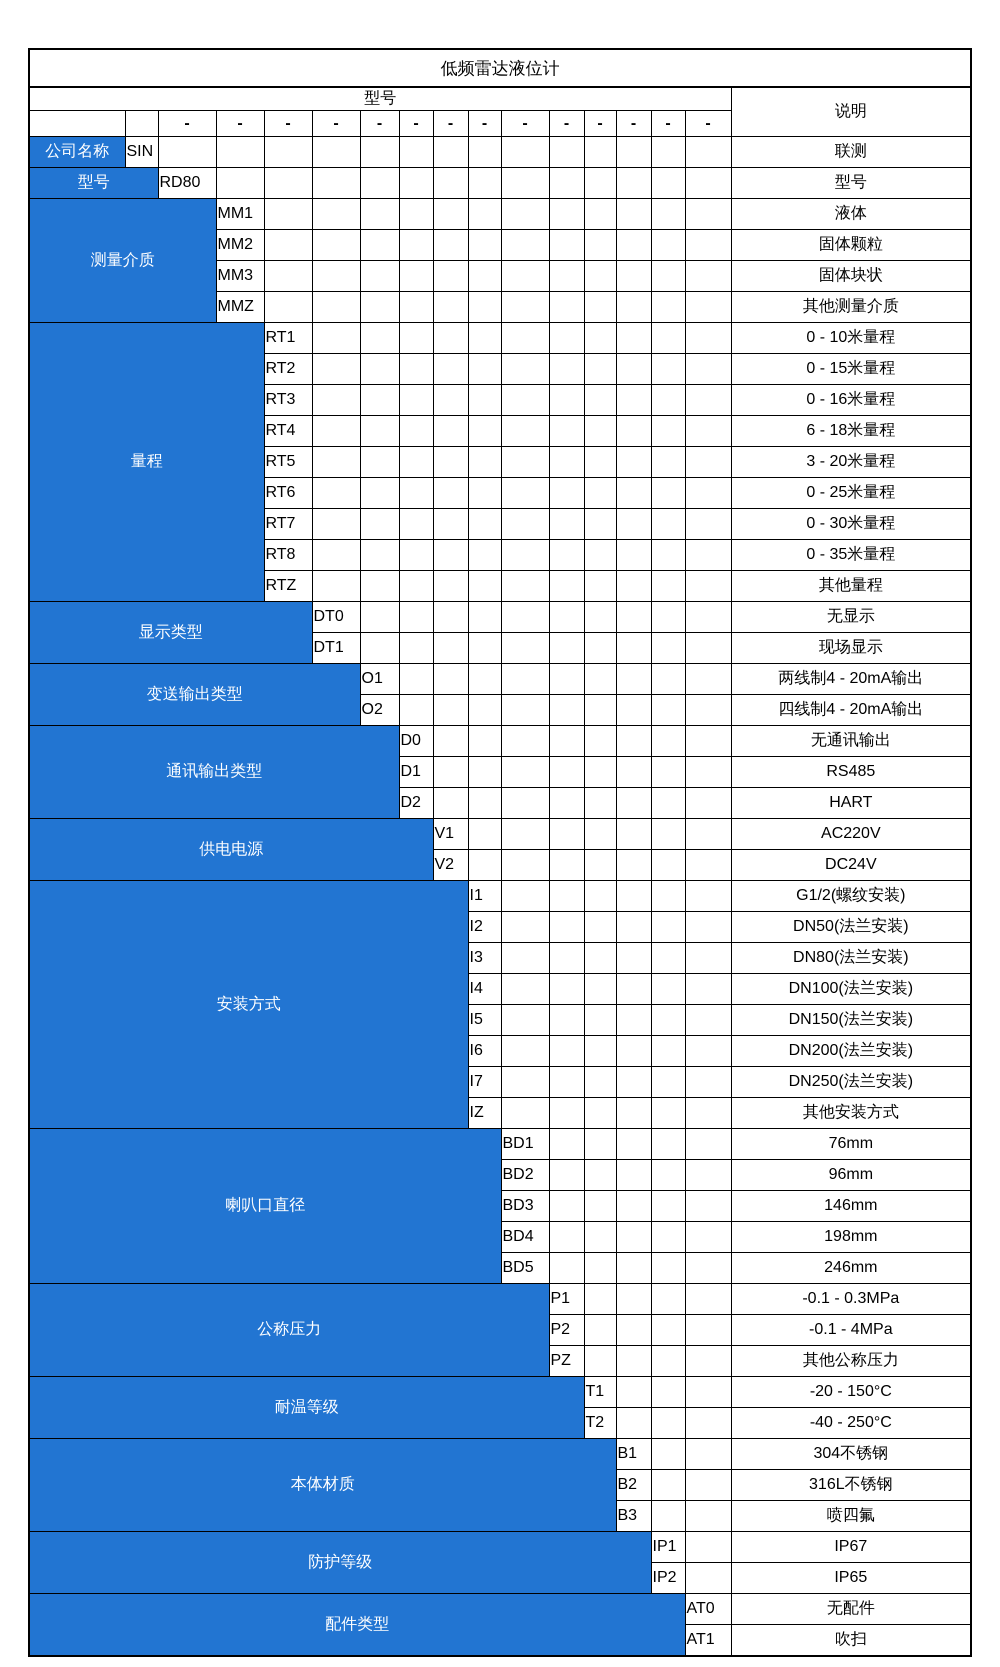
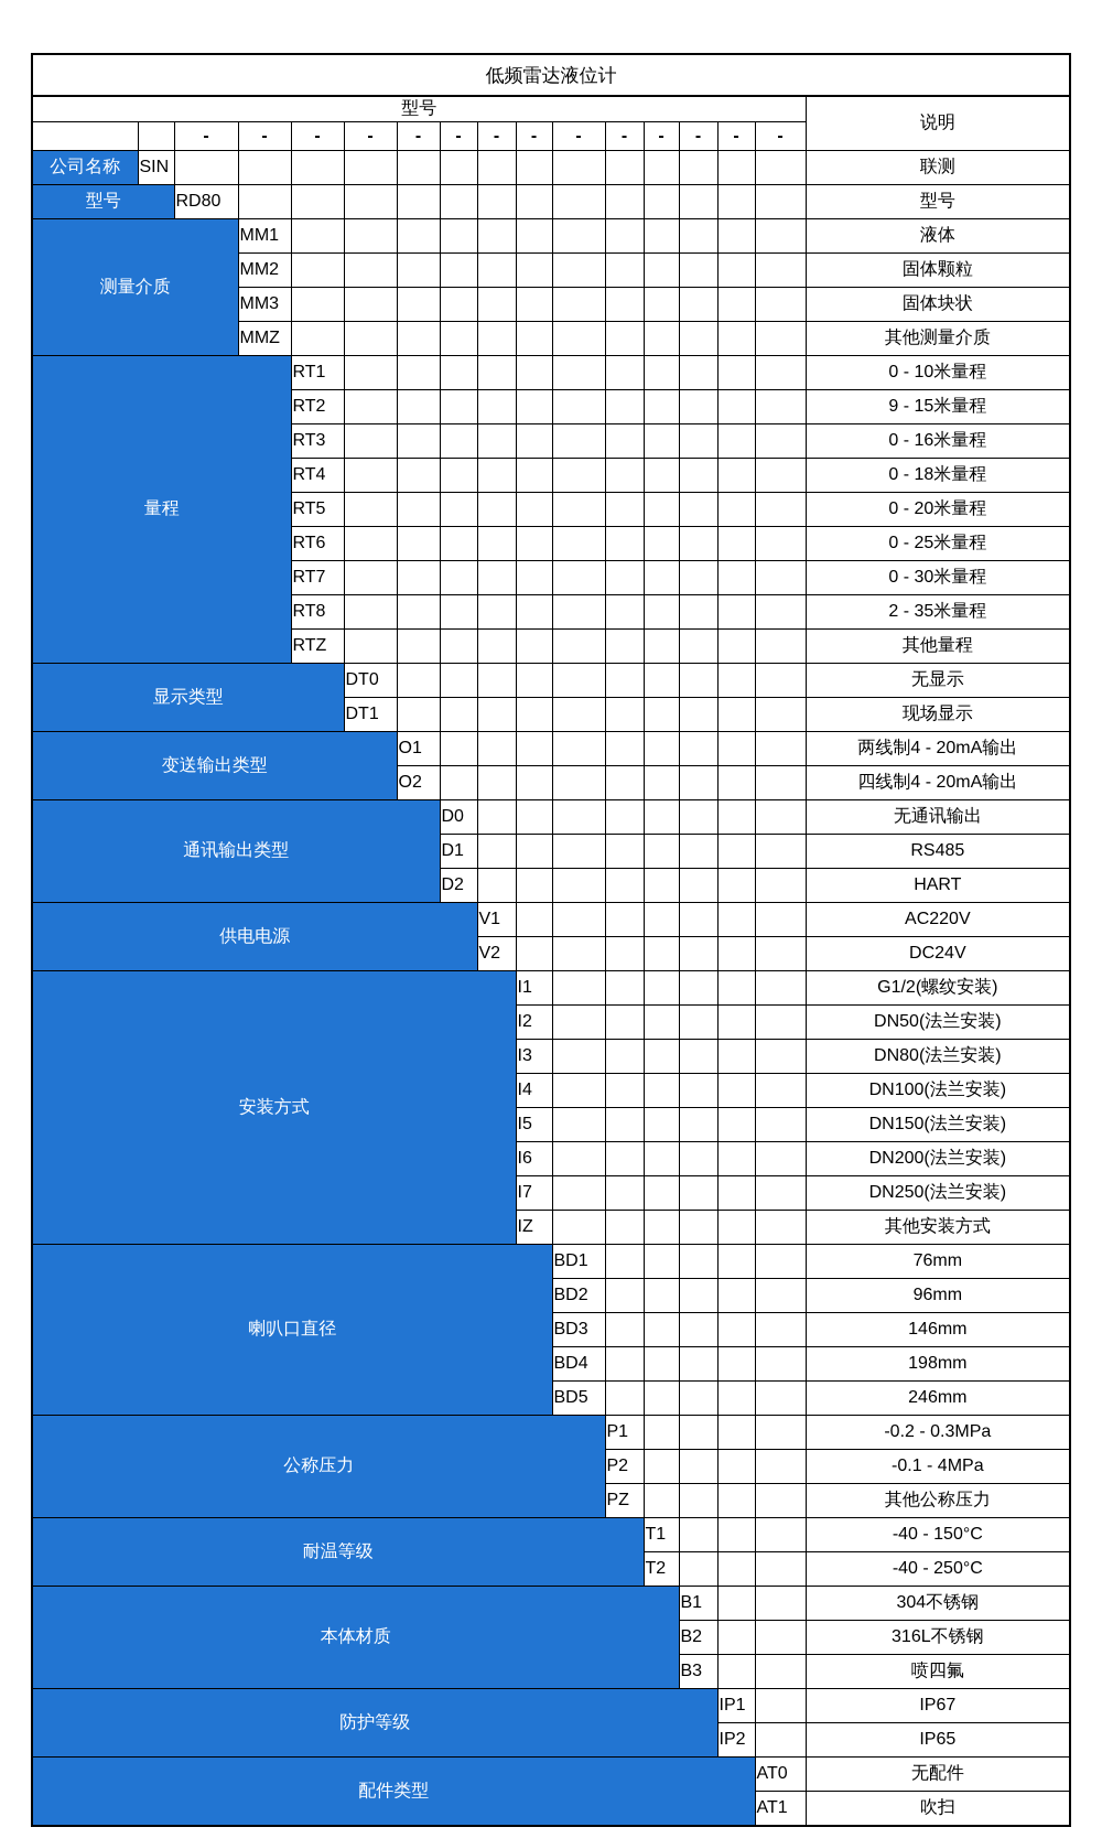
  低频雷达液位计
  型号	说明
  		-	-	-	-	-	-	-	-	-	-	-	-	-	-
  公司名称	SIN															联测
  型号	RD80														型号
  测量介质	MM1													液体
  MM2													固体颗粒
  MM3													固体块状
  MMZ													其他测量介质
  量程	RT1												0 - 10米量程
- RT2												0 - 15米量程
+ RT2												9 - 15米量程
  RT3												0 - 16米量程
- RT4												6 - 18米量程
+ RT4												0 - 18米量程
- RT5												3 - 20米量程
+ RT5												0 - 20米量程
  RT6												0 - 25米量程
  RT7												0 - 30米量程
- RT8												0 - 35米量程
+ RT8												2 - 35米量程
  RTZ												其他量程
  显示类型	DT0											无显示
  DT1											现场显示
  变送输出类型	O1										两线制4 - 20mA输出
  O2										四线制4 - 20mA输出
  通讯输出类型	D0									无通讯输出
  D1									RS485
  D2									HART
  供电电源	V1								AC220V
  V2								DC24V
  安装方式	I1							G1/2(螺纹安装)
  I2							DN50(法兰安装)
  I3							DN80(法兰安装)
  I4							DN100(法兰安装)
  I5							DN150(法兰安装)
  I6							DN200(法兰安装)
  I7							DN250(法兰安装)
  IZ							其他安装方式
  喇叭口直径	BD1						76mm
  BD2						96mm
  BD3						146mm
  BD4						198mm
  BD5						246mm
- 公称压力	P1					-0.1 - 0.3MPa
+ 公称压力	P1					-0.2 - 0.3MPa
  P2					-0.1 - 4MPa
  PZ					其他公称压力
- 耐温等级	T1				-20 - 150°C
+ 耐温等级	T1				-40 - 150°C
  T2				-40 - 250°C
  本体材质	B1			304不锈钢
  B2			316L不锈钢
  B3			喷四氟
  防护等级	IP1		IP67
  IP2		IP65
  配件类型	AT0	无配件
  AT1	吹扫
